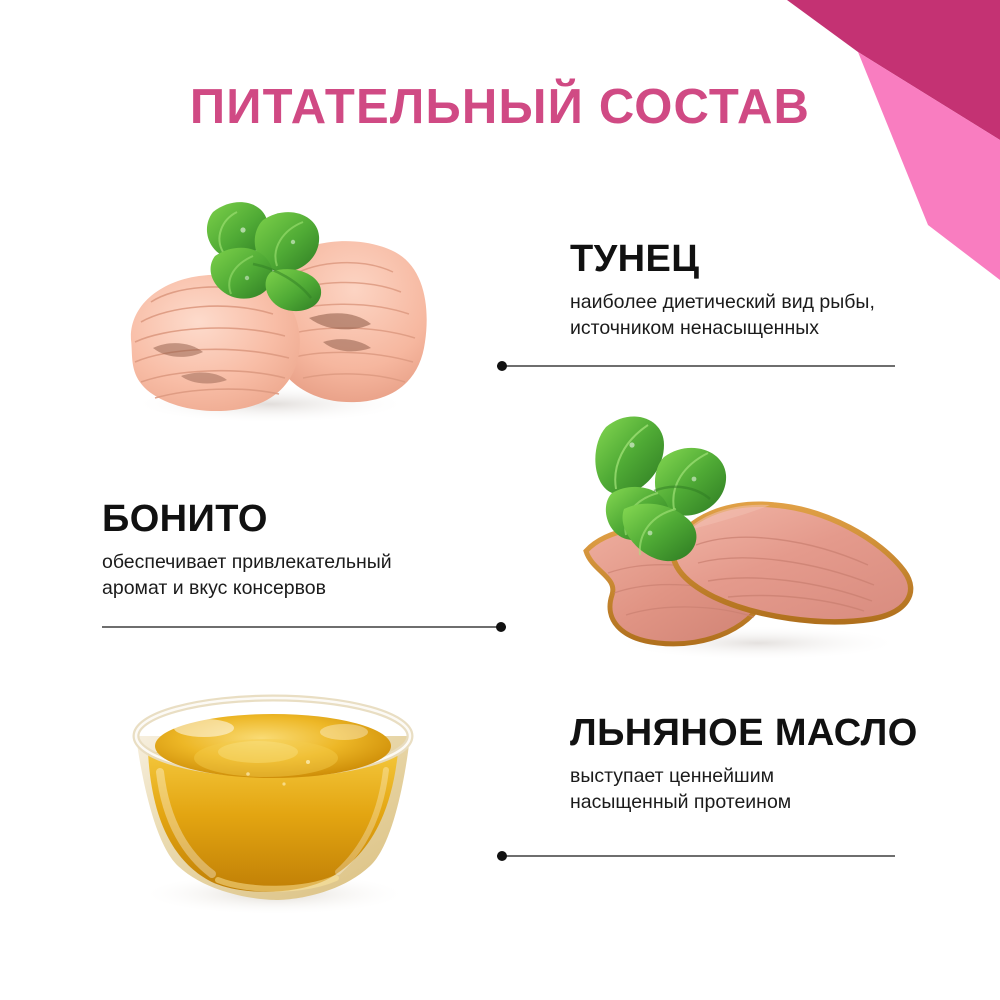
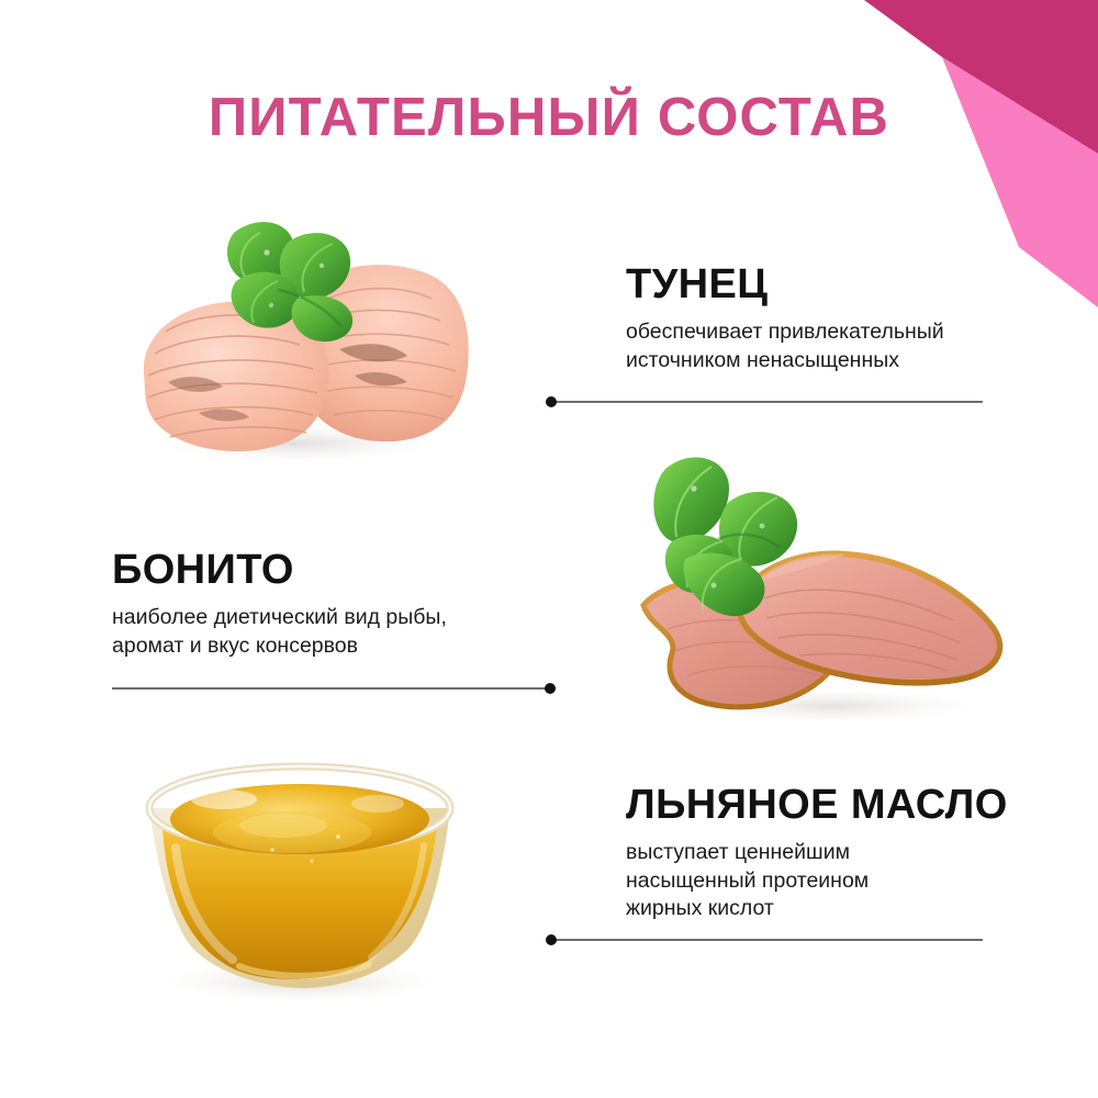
  ПИТАТЕЛЬНЫЙ СОСТАВ
  ТУНЕЦ
- наиболее диетический вид рыбы,
+ обеспечивает привлекательный
  источником ненасыщенных
  БОНИТО
- обеспечивает привлекательный
+ наиболее диетический вид рыбы,
  аромат и вкус консервов
  ЛЬНЯНОЕ МАСЛО
  выступает ценнейшим
  насыщенный протеином
+ жирных кислот
